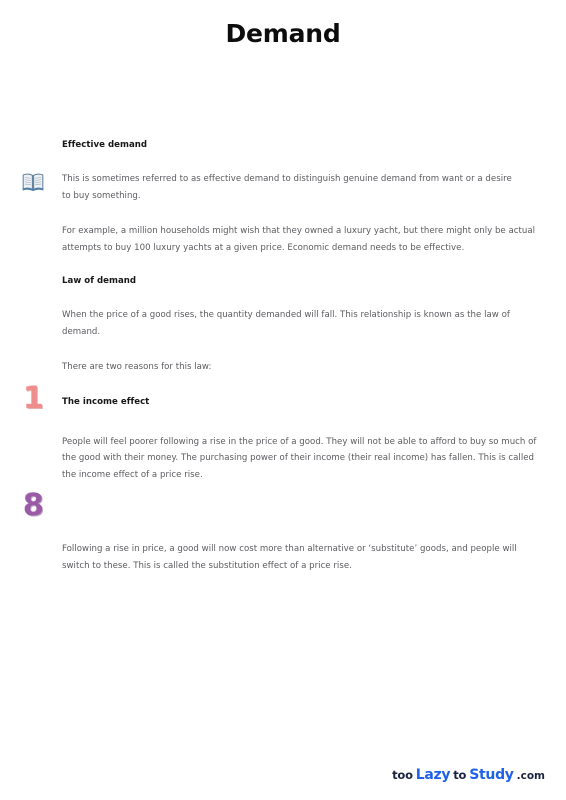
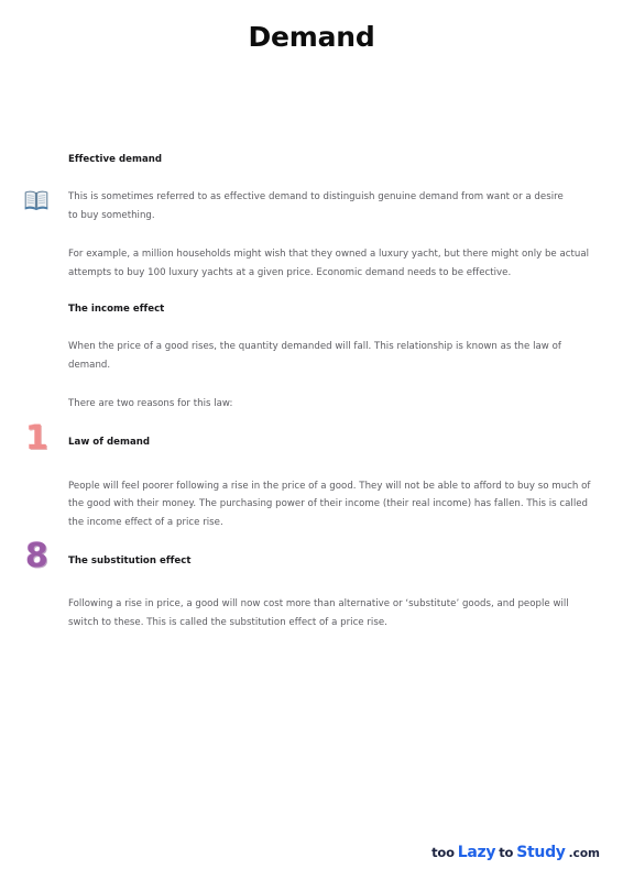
  Demand
  Effective demand
  This is sometimes referred to as effective demand to distinguish genuine demand from want or a desire to buy something.
  For example, a million households might wish that they owned a luxury yacht, but there might only be actual attempts to buy 100 luxury yachts at a given price. Economic demand needs to be effective.
- Law of demand
+ The income effect
  When the price of a good rises, the quantity demanded will fall. This relationship is known as the law of demand.
  There are two reasons for this law:
  1
- The income effect
+ Law of demand
  People will feel poorer following a rise in the price of a good. They will not be able to afford to buy so much of the good with their money. The purchasing power of their income (their real income) has fallen. This is called the income effect of a price rise.
  8
+ The substitution effect
  Following a rise in price, a good will now cost more than alternative or ‘substitute’ goods, and people will switch to these. This is called the substitution effect of a price rise.
  too Lazy to Study .com
